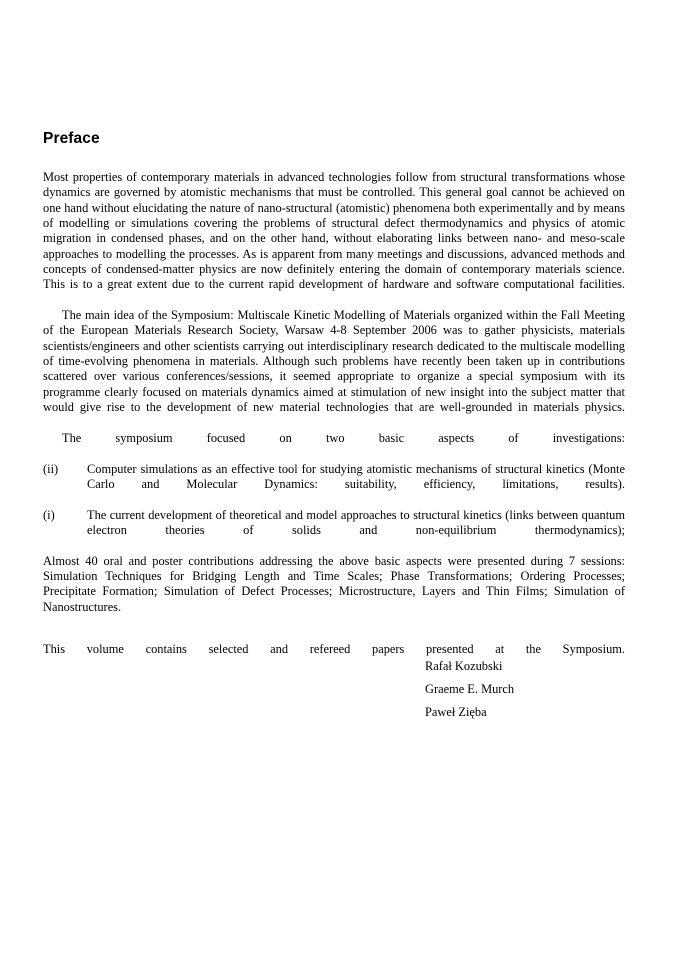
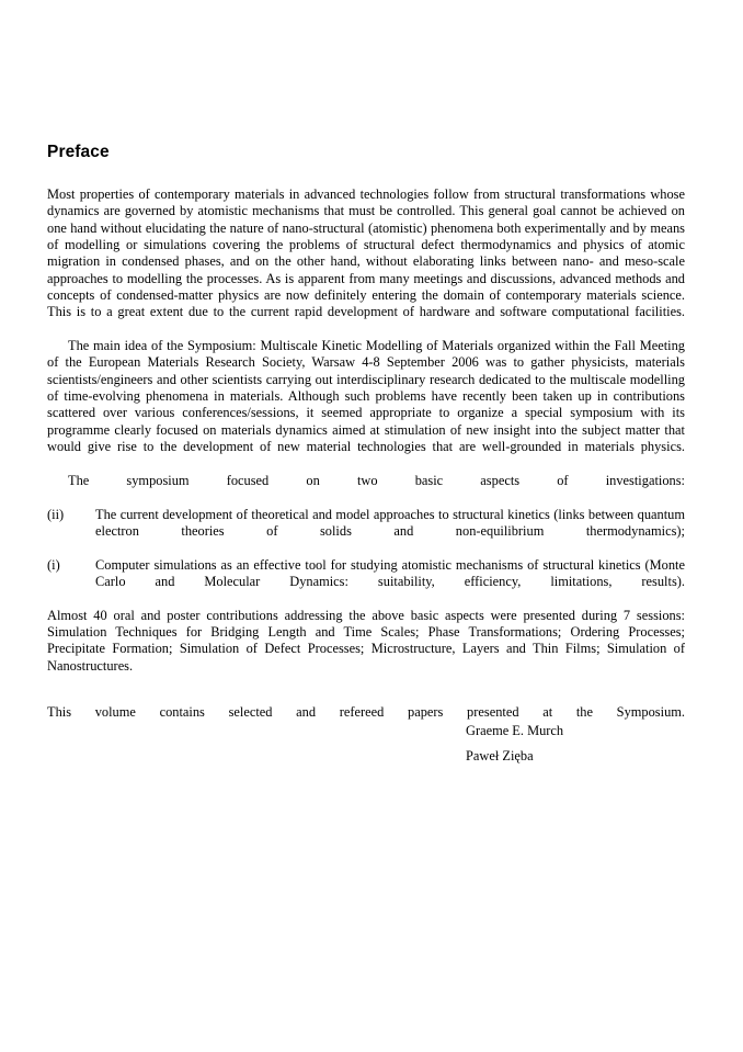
  Preface
  Most properties of contemporary materials in advanced technologies follow from structural transformations whose dynamics are governed by atomistic mechanisms that must be controlled. This general goal cannot be achieved on one hand without elucidating the nature of nano-structural (atomistic) phenomena both experimentally and by means of modelling or simulations covering the problems of structural defect thermodynamics and physics of atomic migration in condensed phases, and on the other hand, without elaborating links between nano- and meso-scale approaches to modelling the processes. As is apparent from many meetings and discussions, advanced methods and concepts of condensed-matter physics are now definitely entering the domain of contemporary materials science. This is to a great extent due to the current rapid development of hardware and software computational facilities.
  The main idea of the Symposium: Multiscale Kinetic Modelling of Materials organized within the Fall Meeting of the European Materials Research Society, Warsaw 4-8 September 2006 was to gather physicists, materials scientists/engineers and other scientists carrying out interdisciplinary research dedicated to the multiscale modelling of time-evolving phenomena in materials. Although such problems have recently been taken up in contributions scattered over various conferences/sessions, it seemed appropriate to organize a special symposium with its programme clearly focused on materials dynamics aimed at stimulation of new insight into the subject matter that would give rise to the development of new material technologies that are well-grounded in materials physics.
  The symposium focused on two basic aspects of investigations:
  (ii)
- Computer simulations as an effective tool for studying atomistic mechanisms of structural kinetics (Monte Carlo and Molecular Dynamics: suitability, efficiency, limitations, results).
+ The current development of theoretical and model approaches to structural kinetics (links between quantum electron theories of solids and non-equilibrium thermodynamics);
  (i)
- The current development of theoretical and model approaches to structural kinetics (links between quantum electron theories of solids and non-equilibrium thermodynamics);
+ Computer simulations as an effective tool for studying atomistic mechanisms of structural kinetics (Monte Carlo and Molecular Dynamics: suitability, efficiency, limitations, results).
  Almost 40 oral and poster contributions addressing the above basic aspects were presented during 7 sessions: Simulation Techniques for Bridging Length and Time Scales; Phase Transformations; Ordering Processes; Precipitate Formation; Simulation of Defect Processes; Microstructure, Layers and Thin Films; Simulation of Nanostructures.
  This volume contains selected and refereed papers presented at the Symposium.
- Rafał Kozubski
  Graeme E. Murch
  Paweł Zięba
